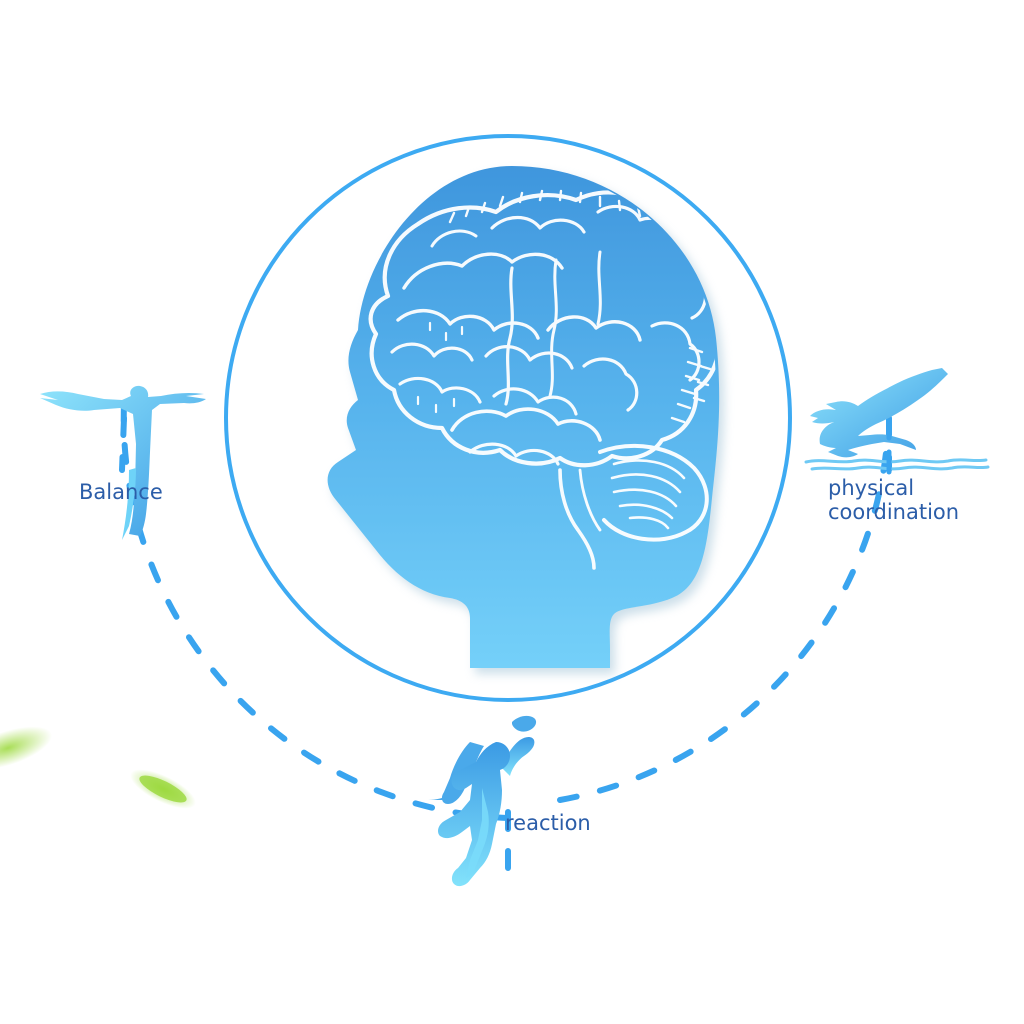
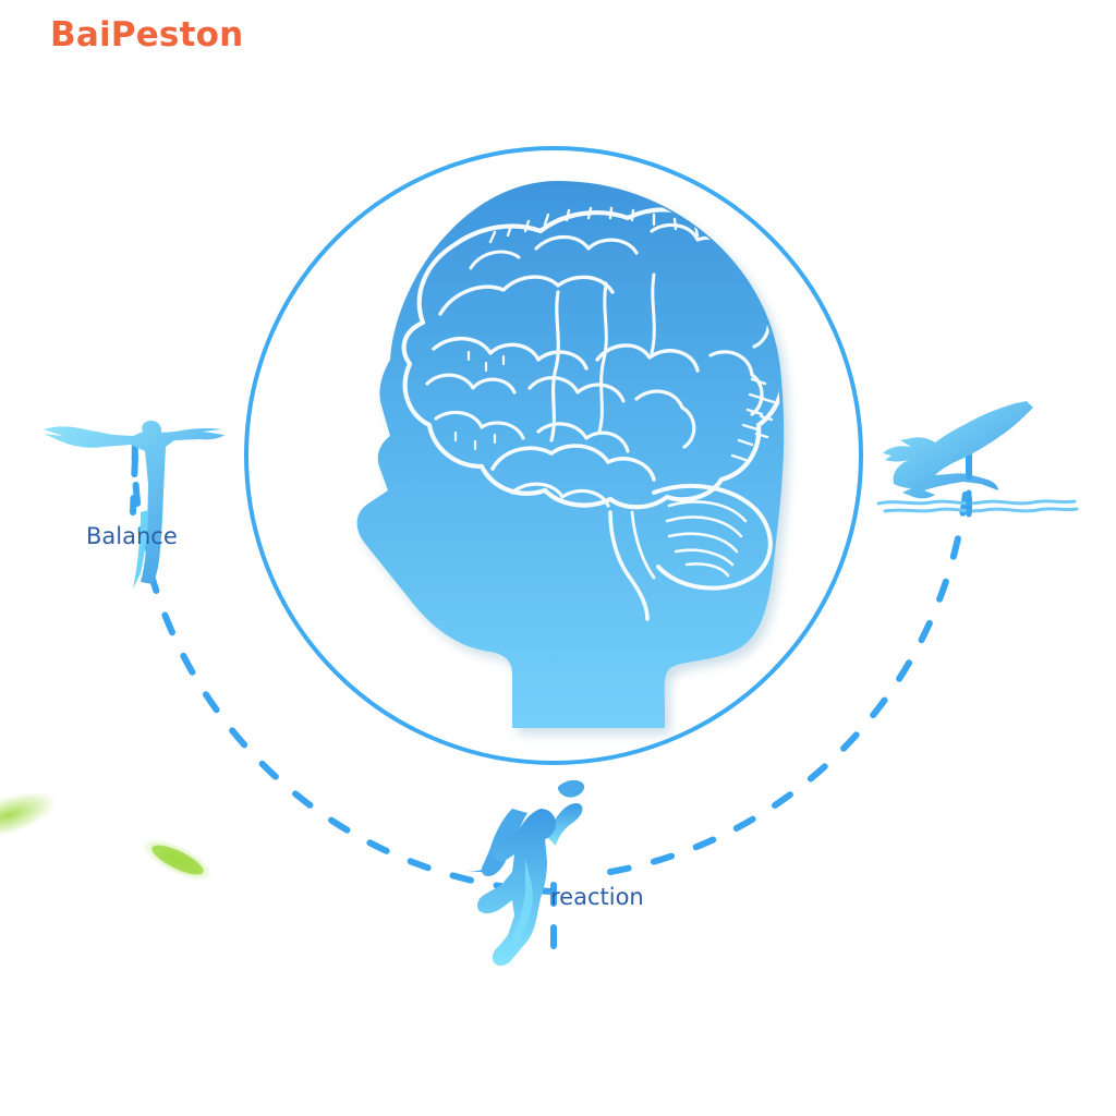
+ BaiPeston
  Balance
  reaction
- physical
- coordination
